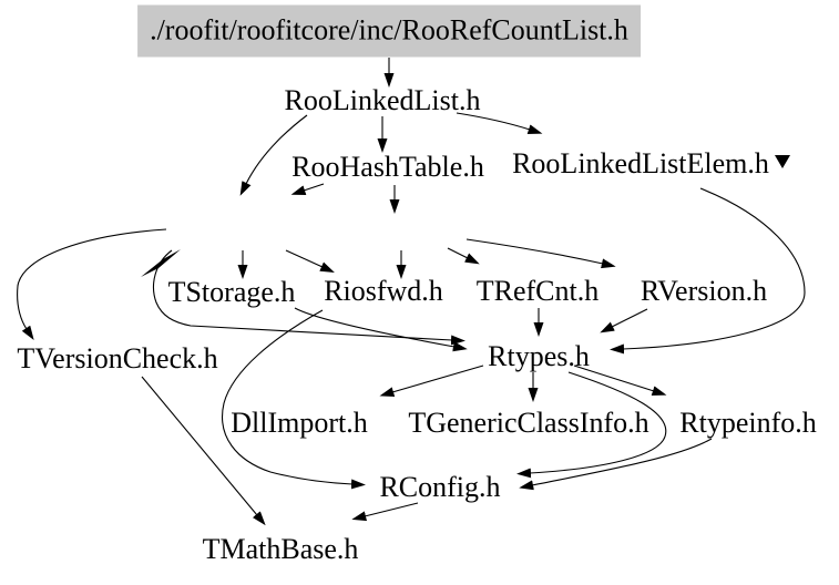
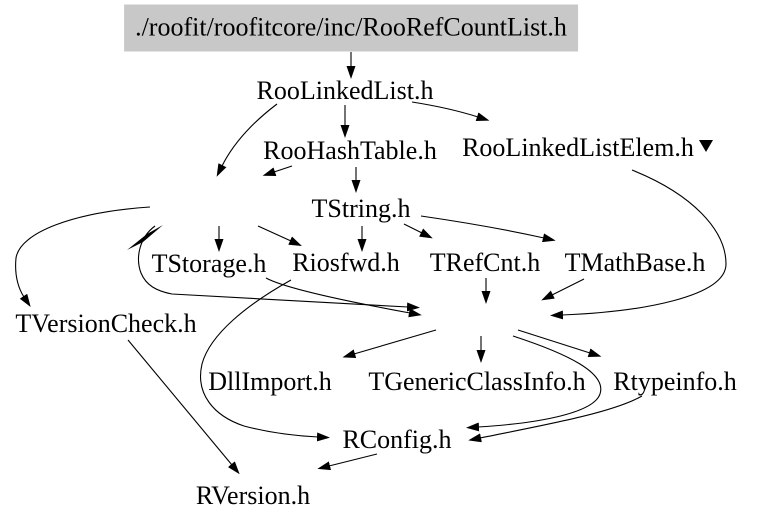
  ./roofit/roofitcore/inc/RooRefCountList.h
  RooLinkedList.h
  RooHashTable.h
  RooLinkedListElem.h
+ TString.h
  TStorage.h
  Riosfwd.h
  TRefCnt.h
- RVersion.h
+ TMathBase.h
  TVersionCheck.h
- Rtypes.h
  DllImport.h
  TGenericClassInfo.h
  Rtypeinfo.h
  RConfig.h
- TMathBase.h
+ RVersion.h
